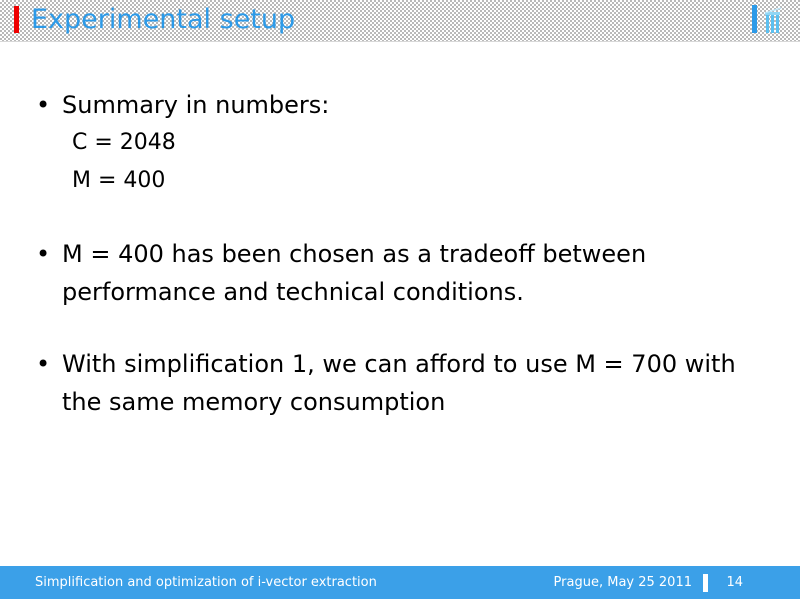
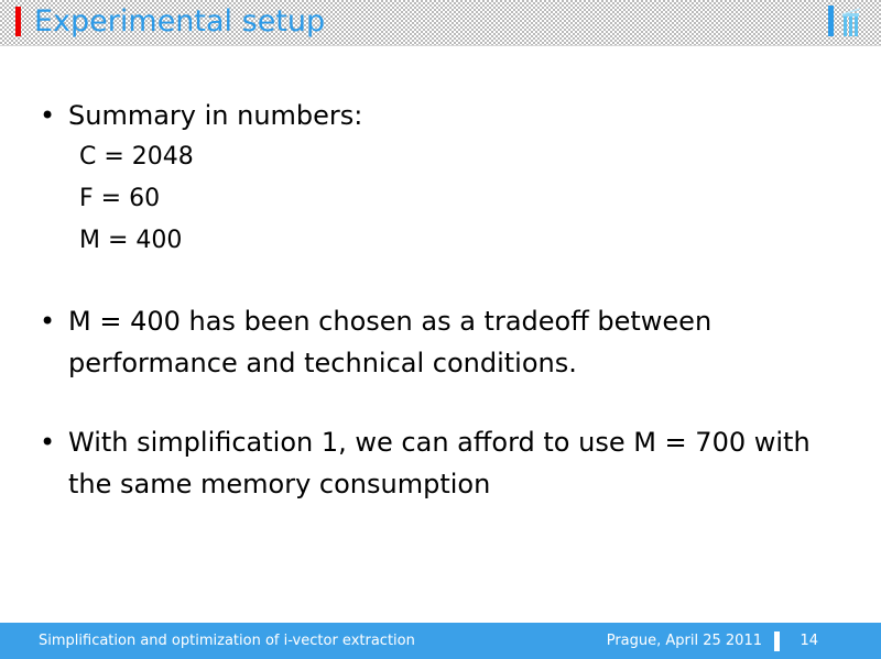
  Experimental setup
  •
  Summary in numbers:
  C = 2048
+ F = 60
  M = 400
  •
  M = 400 has been chosen as a tradeoff between performance and technical conditions.
  •
  With simplification 1, we can afford to use M = 700 with the same memory consumption
  Simplification and optimization of i-vector extraction
- Prague, May 25 2011
+ Prague, April 25 2011
  14
